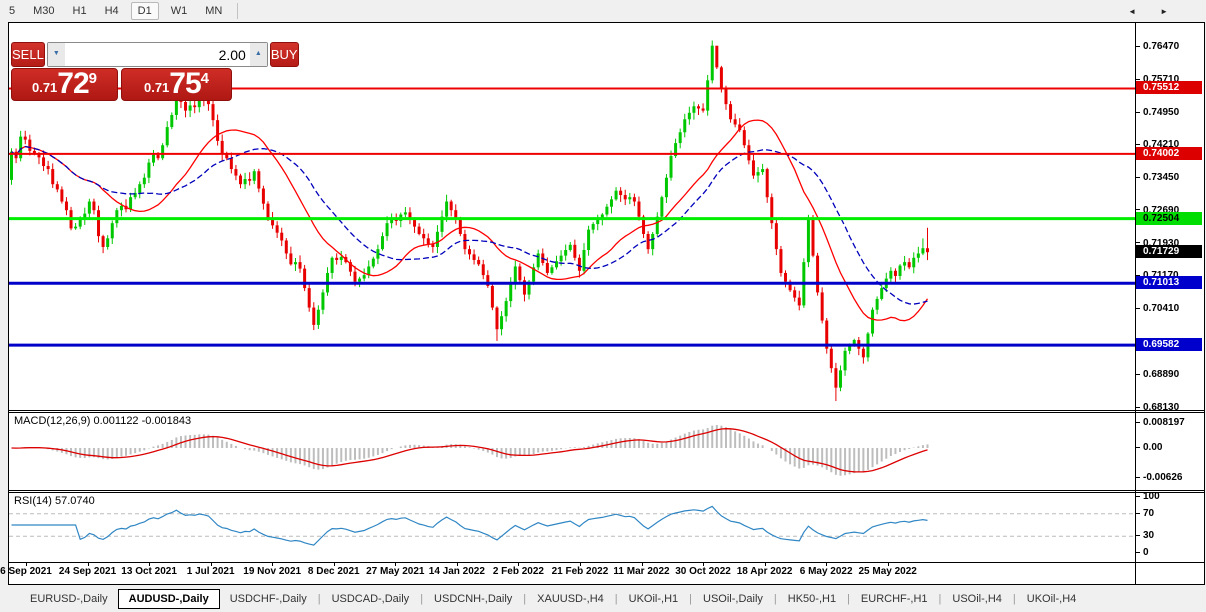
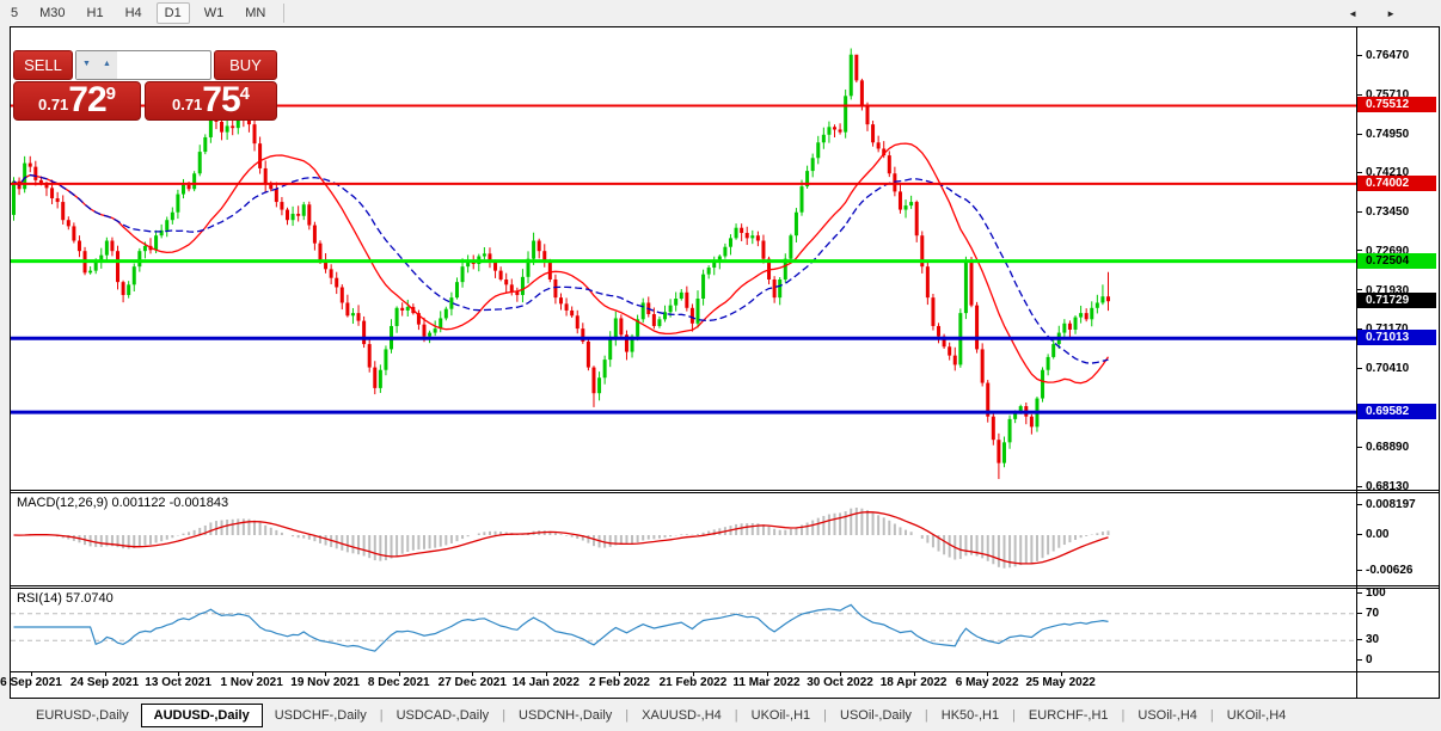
  5
  M30
  H1
  H4
  D1
  W1
  MN
  SELL
- 2.00
  BUY
  0.71
  72
  9
  0.71
  75
  4
  MACD(12,26,9) 0.001122 -0.001843
  RSI(14) 57.0740
  0.76470
  0.75710
  0.74950
  0.74210
  0.73450
  0.72690
  0.71930
  0.70410
  0.68890
  0.68130
  0.75512
  0.74002
  0.72504
  0.71013
  0.69582
  0.71729
  0.008197
  0.00
  -0.00626
  100
  70
  30
  0
  6 Sep 2021
  24 Sep 2021
  13 Oct 2021
- 1 Jul 2021
+ 1 Nov 2021
  19 Nov 2021
  8 Dec 2021
- 27 May 2021
+ 27 Dec 2021
  14 Jan 2022
  2 Feb 2022
  21 Feb 2022
  11 Mar 2022
  30 Oct 2022
  18 Apr 2022
  6 May 2022
  25 May 2022
  EURUSD-,Daily
  AUDUSD-,Daily
  USDCHF-,Daily
  |
  USDCAD-,Daily
  |
  USDCNH-,Daily
  |
  XAUUSD-,H4
  |
  UKOil-,H1
  |
  USOil-,Daily
  |
  HK50-,H1
  |
  EURCHF-,H1
  |
  USOil-,H4
  |
  UKOil-,H4
  ◄►
